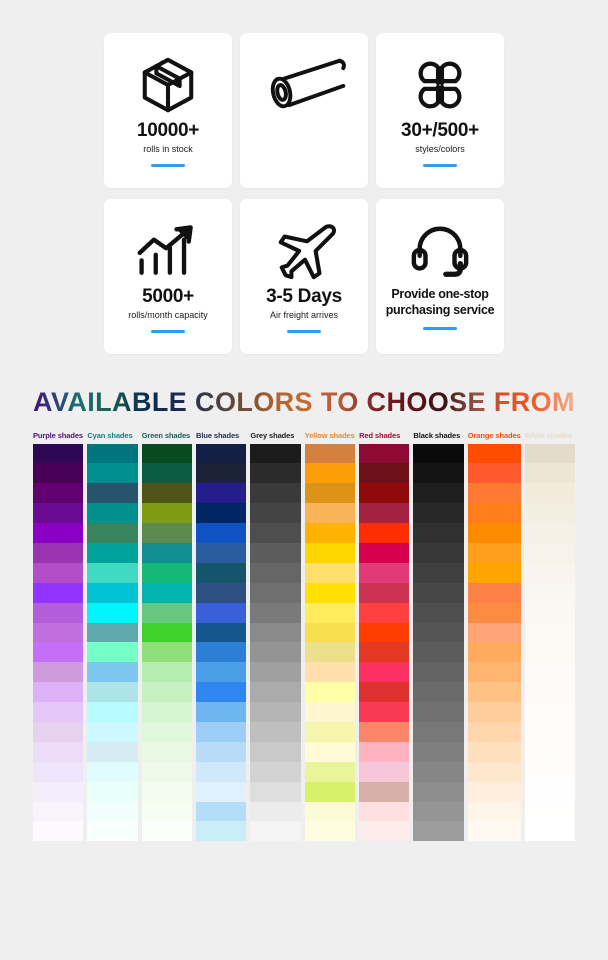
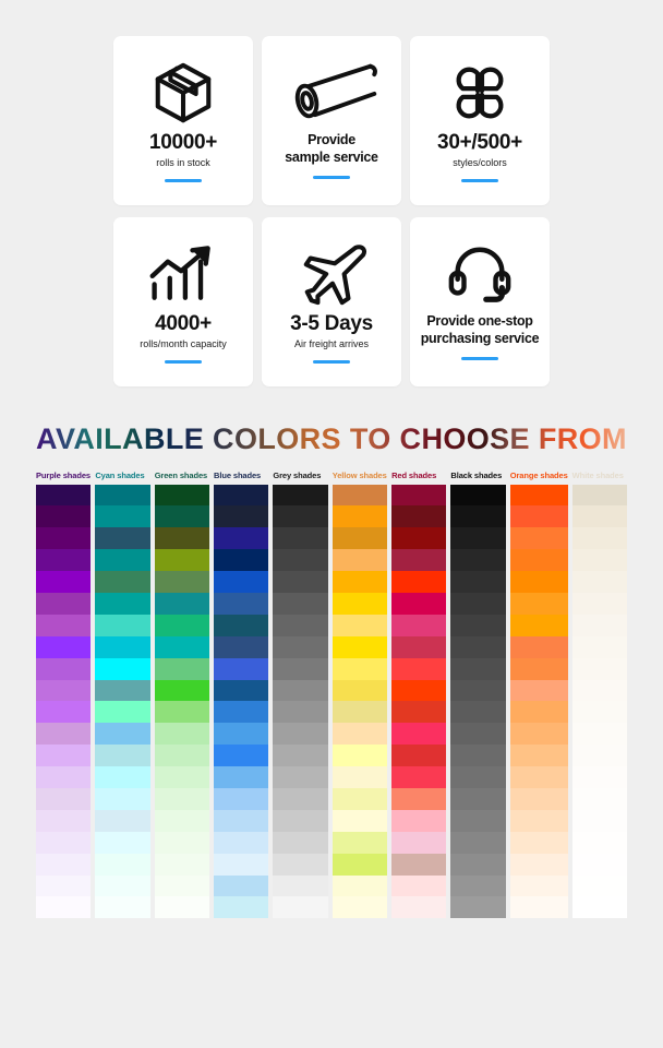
  10000+
  rolls in stock
+ Provide
+ sample service
  30+/500+
  styles/colors
- 5000+
+ 4000+
  rolls/month capacity
  3-5 Days
  Air freight arrives
  Provide one-stop
  purchasing service
  AVAILABLE COLORS TO CHOOSE FROM
  Purple shades
  Cyan shades
  Green shades
  Blue shades
  Grey shades
  Yellow shades
  Red shades
  Black shades
  Orange shades
  White shades
